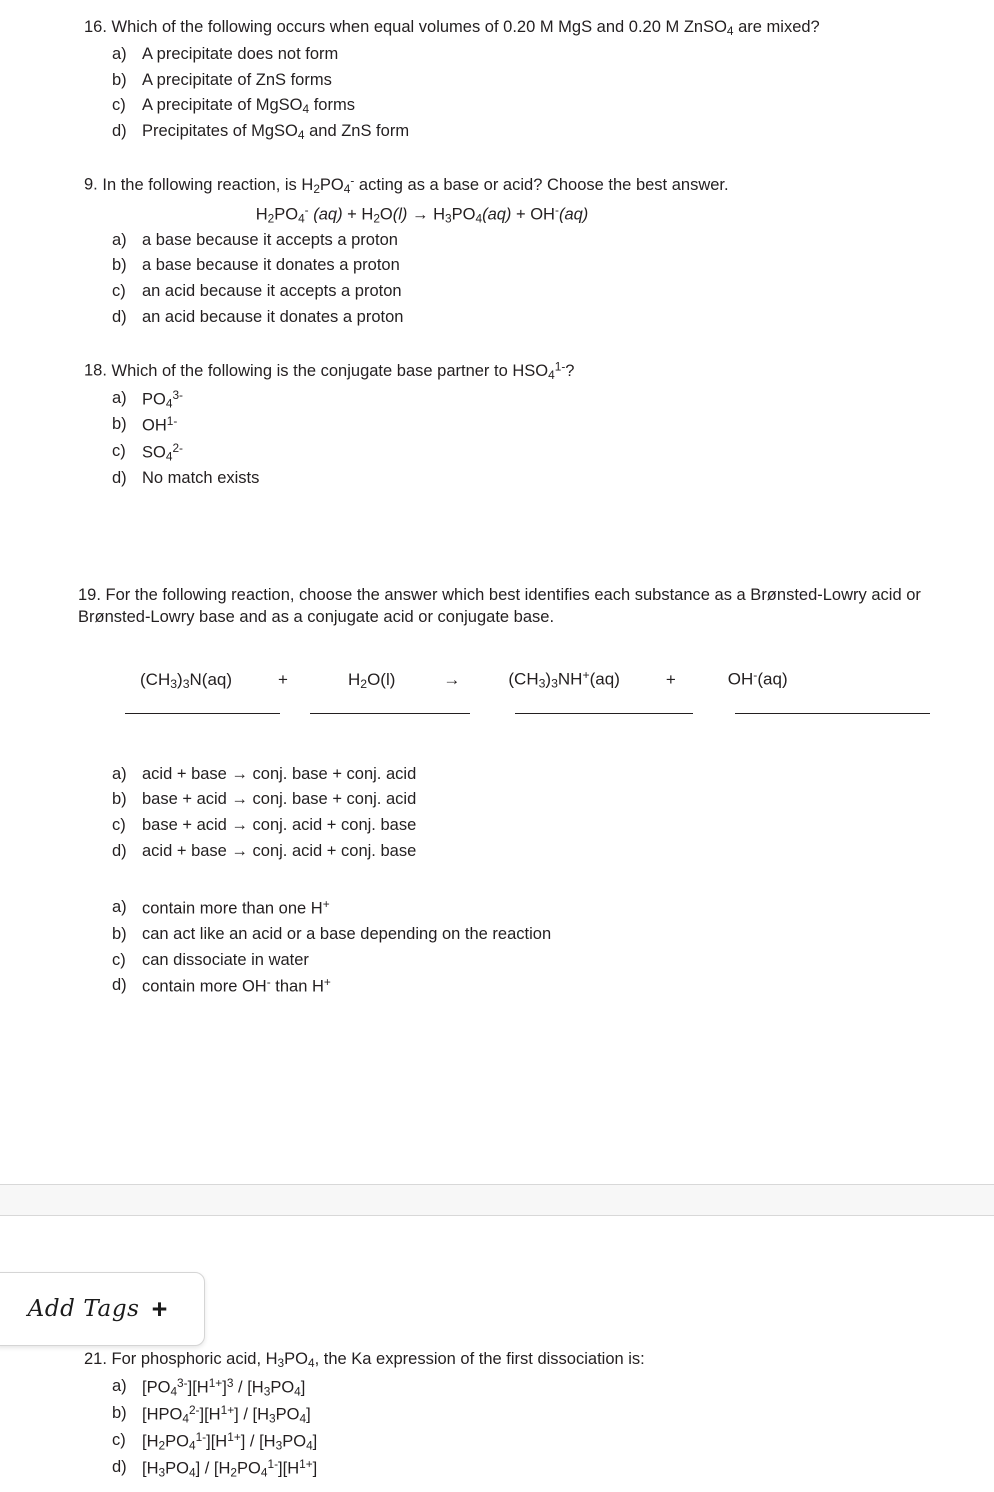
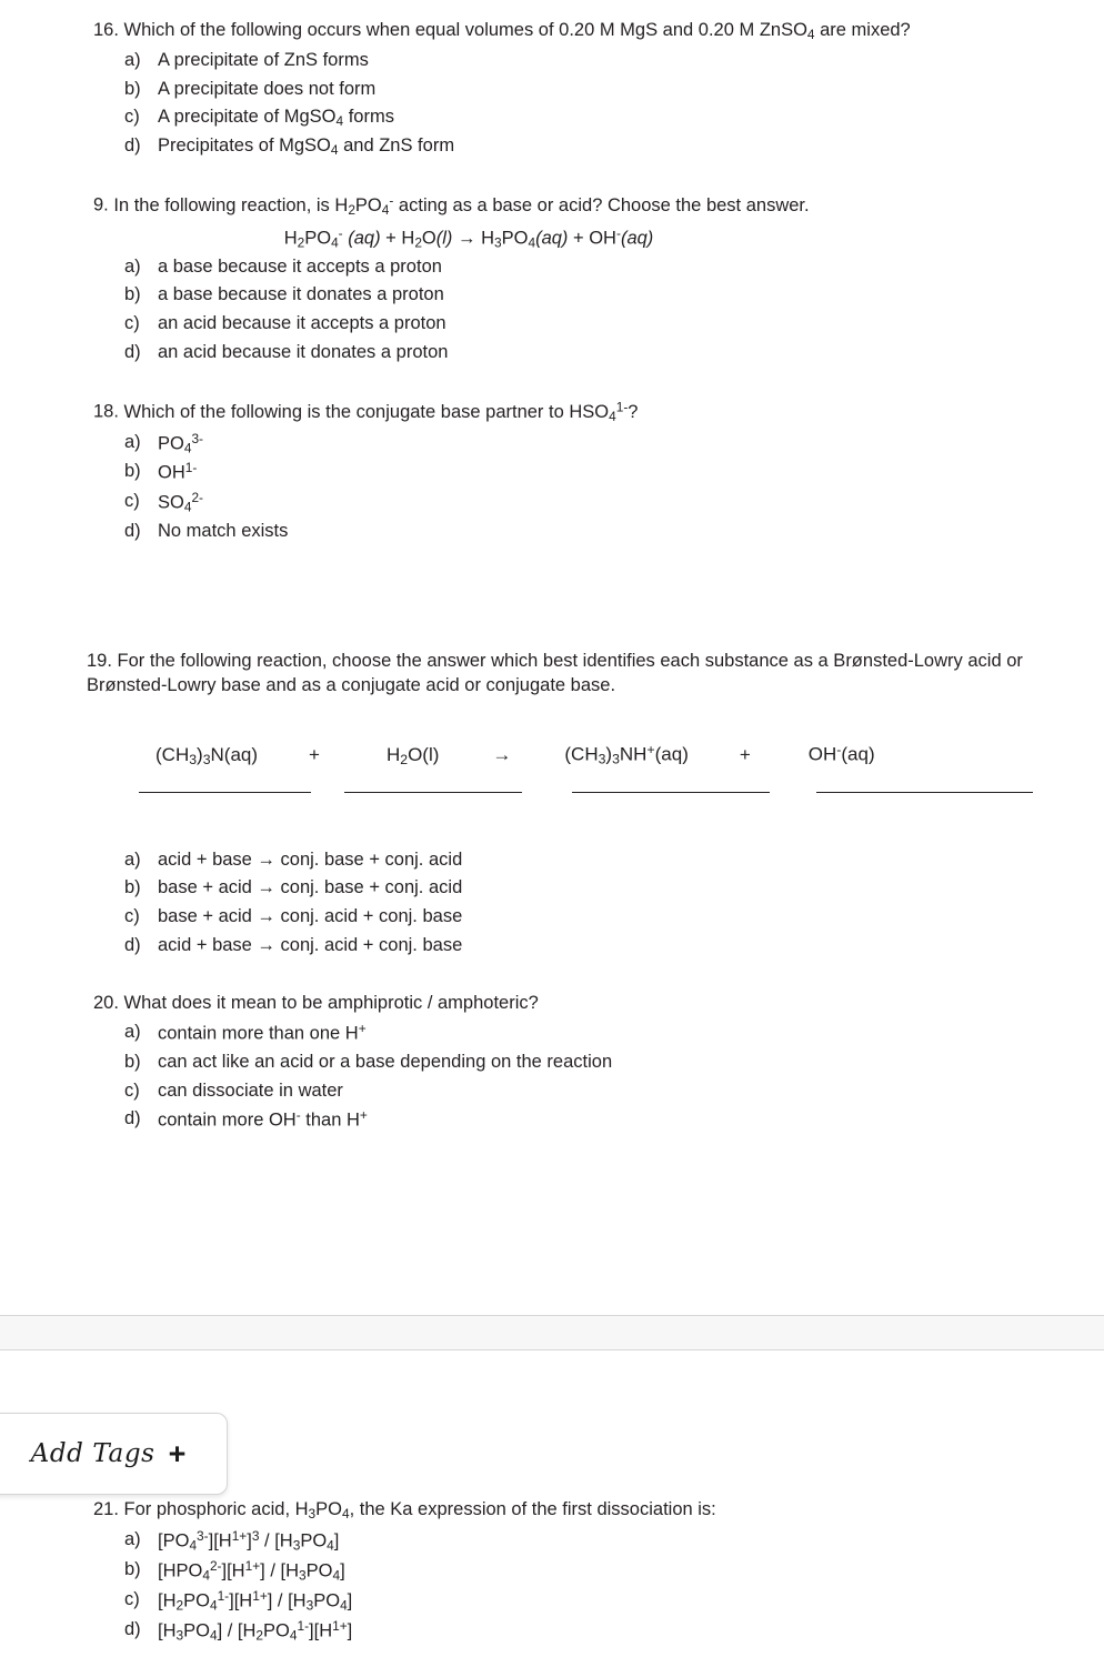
  16. Which of the following occurs when equal volumes of 0.20 M MgS and 0.20 M ZnSO4 are mixed?
  a)
- A precipitate does not form
+ A precipitate of ZnS forms
  b)
- A precipitate of ZnS forms
+ A precipitate does not form
  c)
  A precipitate of MgSO4 forms
  d)
  Precipitates of MgSO4 and ZnS form
  9. In the following reaction, is H2PO4- acting as a base or acid? Choose the best answer.
  H2PO4- (aq) + H2O(l) → H3PO4(aq) + OH-(aq)
  a)
  a base because it accepts a proton
  b)
  a base because it donates a proton
  c)
  an acid because it accepts a proton
  d)
  an acid because it donates a proton
  18. Which of the following is the conjugate base partner to HSO41-?
  a)
  PO43-
  b)
  OH1-
  c)
  SO42-
  d)
  No match exists
  19. For the following reaction, choose the answer which best identifies each substance as a Brønsted-Lowry acid or Brønsted-Lowry base and as a conjugate acid or conjugate base.
  (CH3)3N(aq)
  +
  H2O(l)
  →
  (CH3)3NH+(aq)
  +
  OH-(aq)
  a)
  acid + base → conj. base + conj. acid
  b)
  base + acid → conj. base + conj. acid
  c)
  base + acid → conj. acid + conj. base
  d)
  acid + base → conj. acid + conj. base
+ 20. What does it mean to be amphiprotic / amphoteric?
  a)
  contain more than one H+
  b)
  can act like an acid or a base depending on the reaction
  c)
  can dissociate in water
  d)
  contain more OH- than H+
  Add Tags
  +
  21. For phosphoric acid, H3PO4, the Ka expression of the first dissociation is:
  a)
  [PO43-][H1+]3 / [H3PO4]
  b)
  [HPO42-][H1+] / [H3PO4]
  c)
  [H2PO41-][H1+] / [H3PO4]
  d)
  [H3PO4] / [H2PO41-][H1+]
